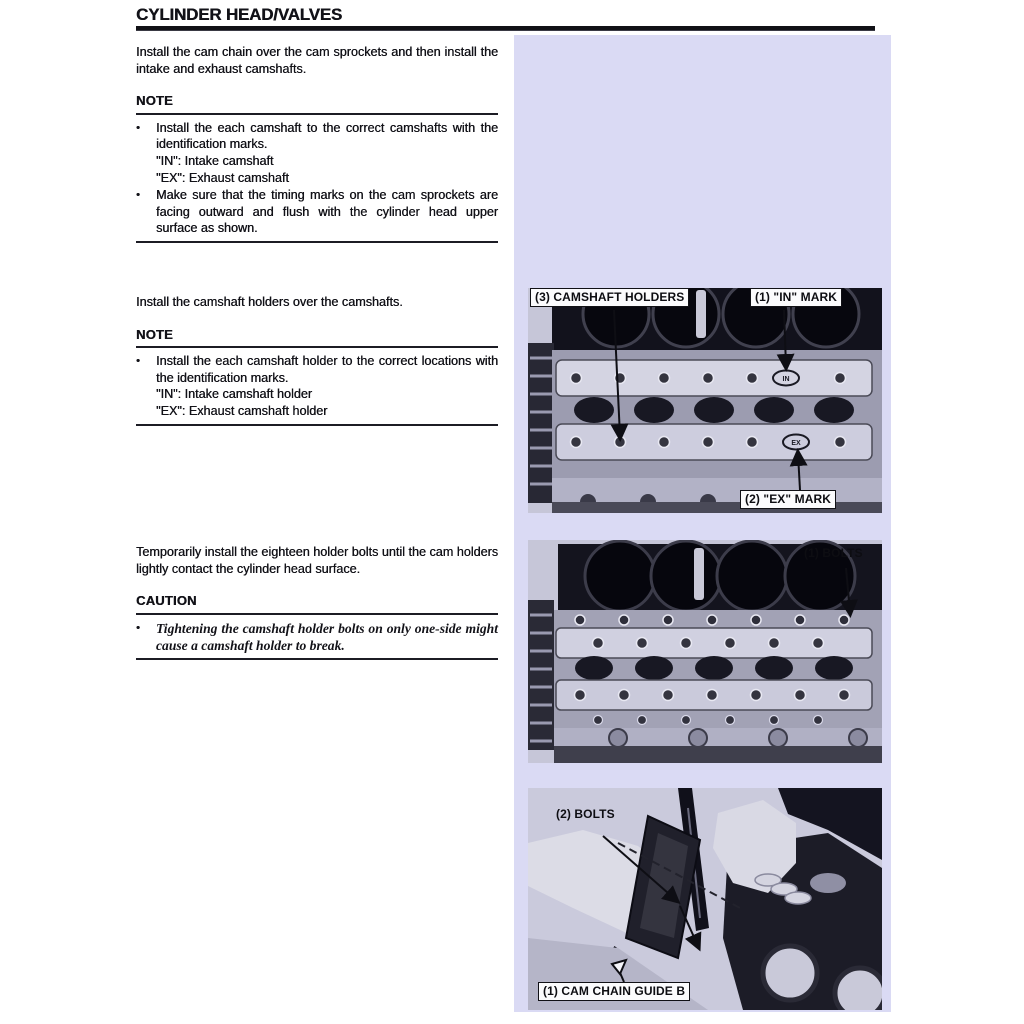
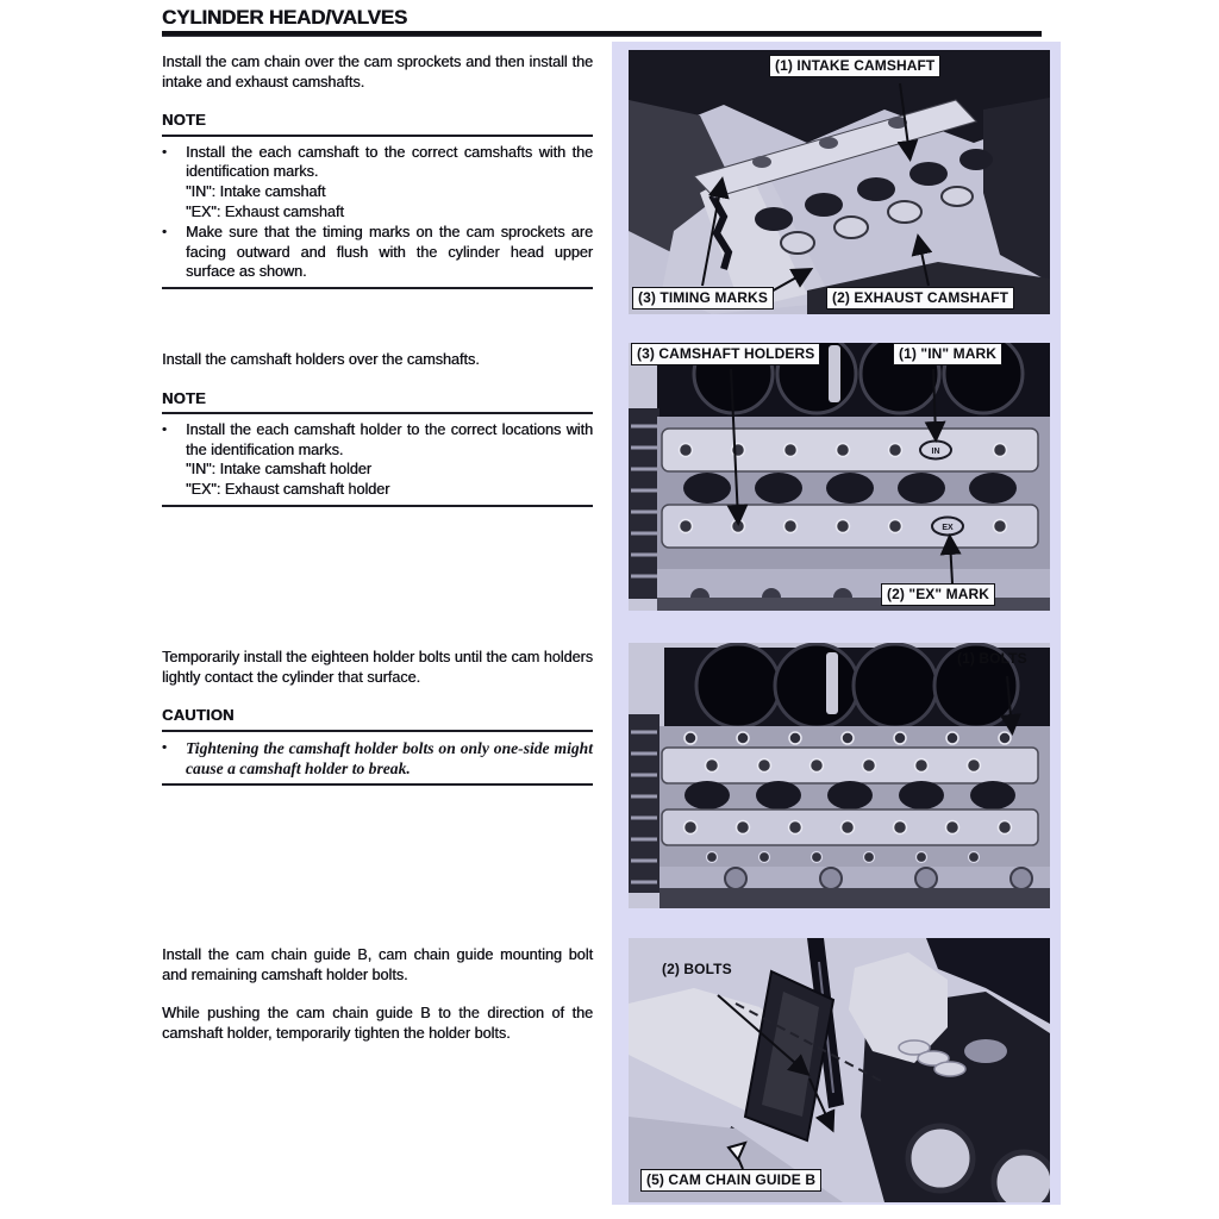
  CYLINDER HEAD/VALVES
  Install the cam chain over the cam sprockets and then install the intake and exhaust camshafts.
  NOTE
  •
  Install the each camshaft to the correct camshafts with the identification marks.
  "IN": Intake camshaft
  "EX": Exhaust camshaft
  •
  Make sure that the timing marks on the cam sprockets are facing outward and flush with the cylinder head upper surface as shown.
  Install the camshaft holders over the camshafts.
  NOTE
  •
  Install the each camshaft holder to the correct locations with the identification marks.
  "IN": Intake camshaft holder
  "EX": Exhaust camshaft holder
- Temporarily install the eighteen holder bolts until the cam holders lightly contact the cylinder head surface.
+ Temporarily install the eighteen holder bolts until the cam holders lightly contact the cylinder that surface.
  CAUTION
  •
  Tightening the camshaft holder bolts on only one-side might cause a camshaft holder to break.
+ Install the cam chain guide B, cam chain guide mounting bolt and remaining camshaft holder bolts.
+ While pushing the cam chain guide B to the direction of the camshaft holder, temporarily tighten the holder bolts.
+ (1) INTAKE CAMSHAFT
+ (3) TIMING MARKS
+ (2) EXHAUST CAMSHAFT
  (3) CAMSHAFT HOLDERS
  (1) "IN" MARK
  (2) "EX" MARK
  (1) BOLTS
  (2) BOLTS
- (1) CAM CHAIN GUIDE B
+ (5) CAM CHAIN GUIDE B
